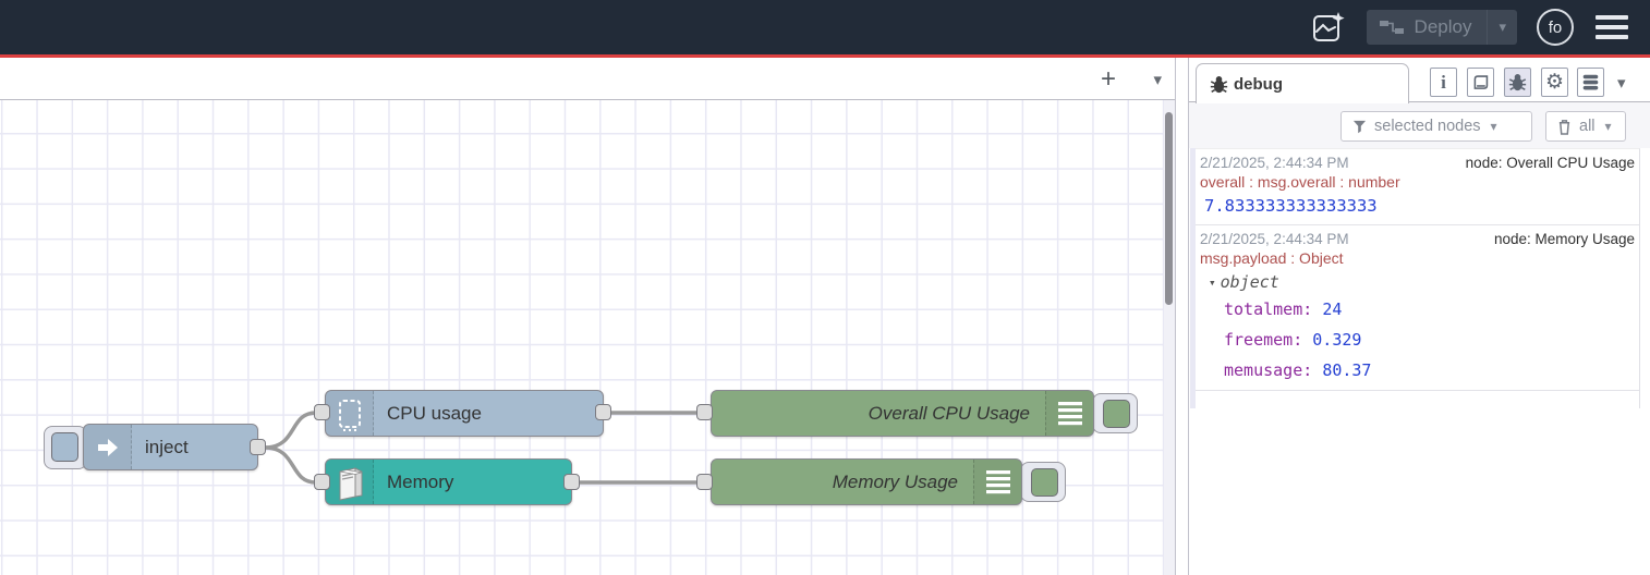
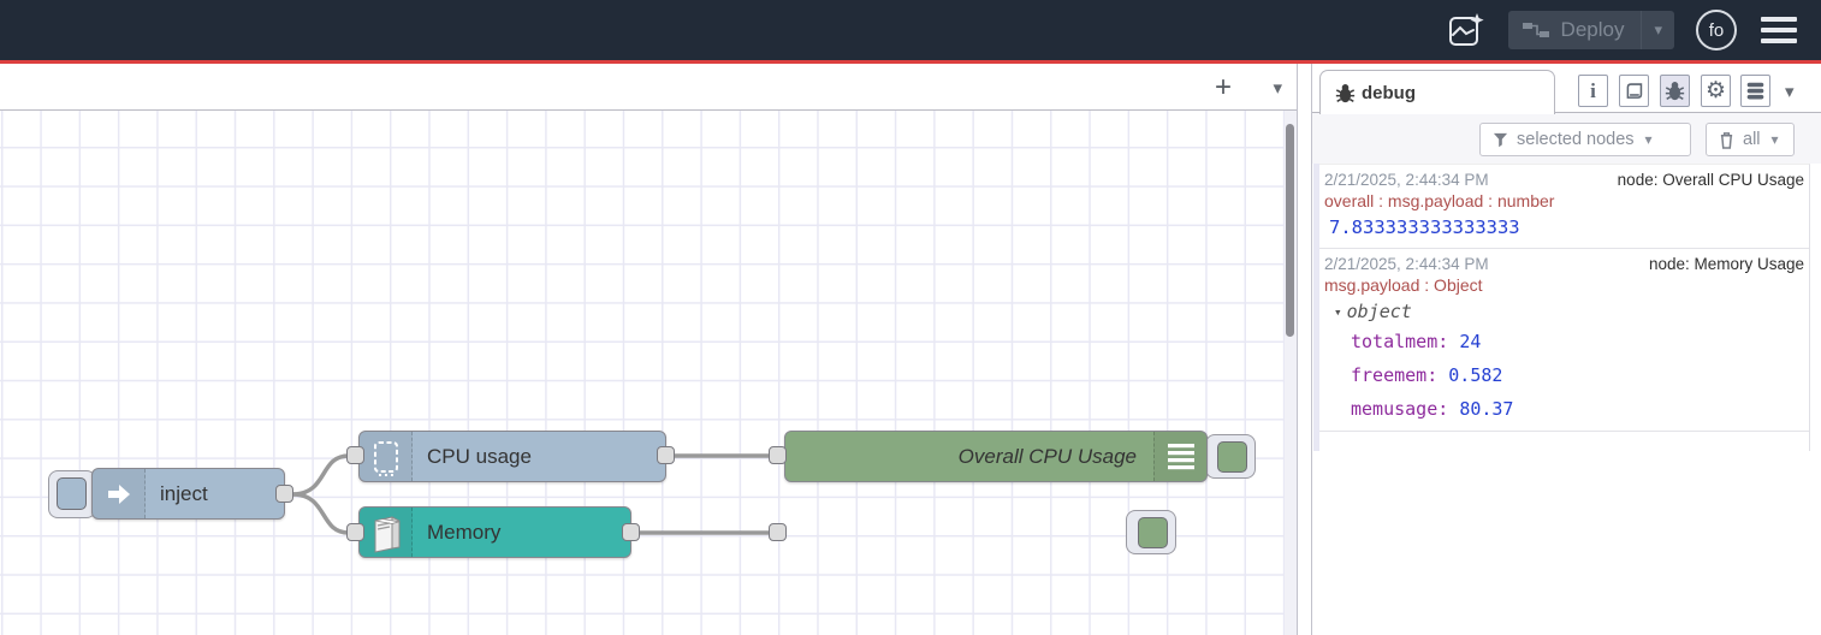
  Deploy
  ▾
  fo
  +
  ▾
  inject
  CPU usage
  Memory
  Overall CPU Usage
- Memory Usage
  debug
  i
  ⚙
  ▾
  selected nodes
  ▾
  all
  ▾
  2/21/2025, 2:44:34 PM
  node: Overall CPU Usage
- overall : msg.overall : number
+ overall : msg.payload : number
  7.833333333333333
  2/21/2025, 2:44:34 PM
  node: Memory Usage
  msg.payload : Object
  ▾
  object
  totalmem: 24
- freemem: 0.329
+ freemem: 0.582
  memusage: 80.37
